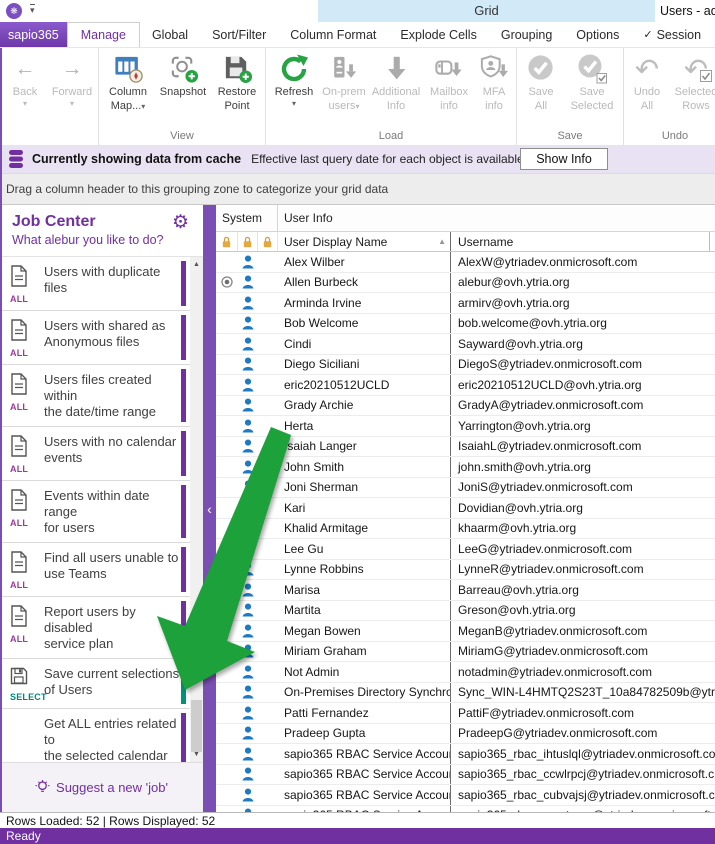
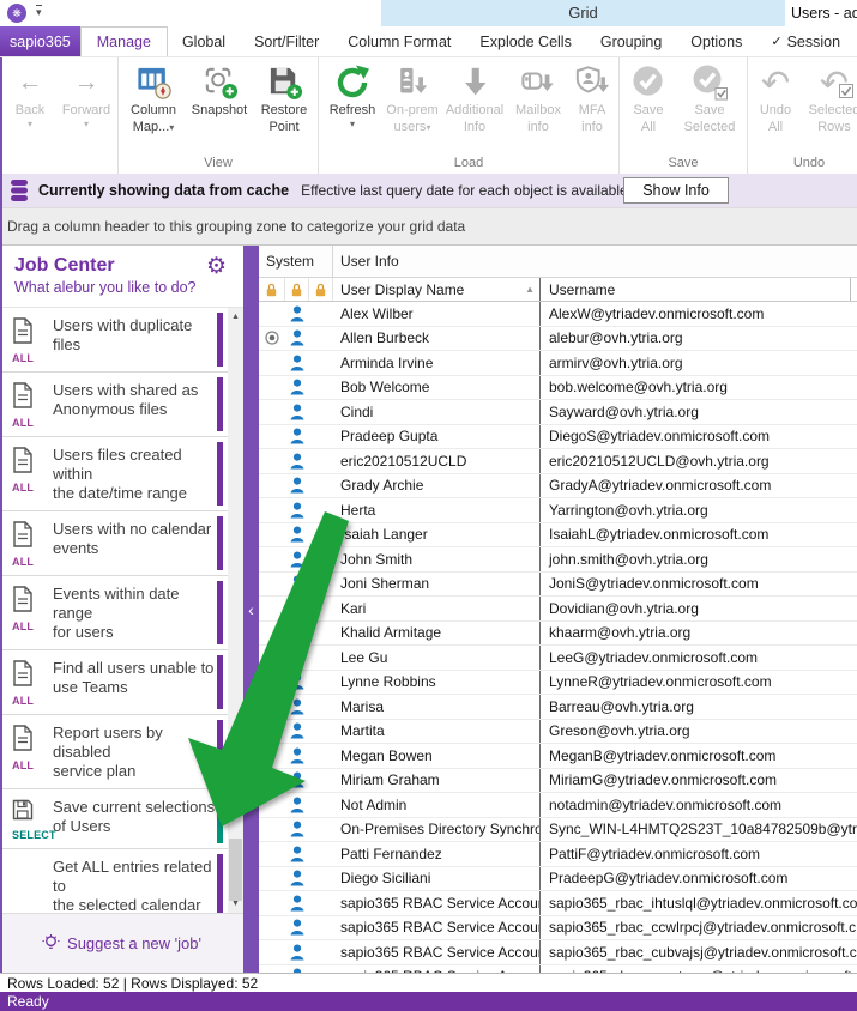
  ❋
  ▾
  Grid
  Users - ad
  sapio365
  Manage
  Global
  Sort/Filter
  Column Format
  Explode Cells
  Grouping
  Options
  ✓
  Session
  ←
  Back
  ▾
  →
  Forward
  ▾
  Column
  Map...▾
  Snapshot
  Restore
  Point
  View
  Refresh
  ▾
  On-prem
  users▾
  Additional
  Info
  Mailbox
  info
  MFA
  info
  Load
  Save
  All
  Save
  Selected
  Save
  ↶
  Undo
  All
  ↶
  Selected
  Rows
  Undo
  Currently showing data from cache
  Effective last query date for each object is availabl
  Show Info
  Drag a column header to this grouping zone to categorize your grid data
  Job Center
  What alebur you like to do?
  ⚙
  ALL
  Users with duplicate files
  ALL
  Users with shared as
  Anonymous files
  ALL
  Users files created within
  the date/time range
  ALL
  Users with no calendar
  events
  ALL
  Events within date range
  for users
  ALL
  Find all users unable to
  use Teams
  ALL
  Report users by disabled
  service plan
  SELECT
  Save current selections
  of Users
  Get ALL entries related to
  the selected calendar
  Suggest a new 'job'
  ‹
  System
  User Info
  User Display Name
  ▲
  Username
  Alex Wilber
  AlexW@ytriadev.onmicrosoft.com
  Allen Burbeck
  alebur@ovh.ytria.org
  Arminda Irvine
  armirv@ovh.ytria.org
  Bob Welcome
  bob.welcome@ovh.ytria.org
  Cindi
  Sayward@ovh.ytria.org
- Diego Siciliani
+ Pradeep Gupta
  DiegoS@ytriadev.onmicrosoft.com
  eric20210512UCLD
  eric20210512UCLD@ovh.ytria.org
  Grady Archie
  GradyA@ytriadev.onmicrosoft.com
  Herta
  Yarrington@ovh.ytria.org
  saiah Langer
  IsaiahL@ytriadev.onmicrosoft.com
  John Smith
  john.smith@ovh.ytria.org
  Joni Sherman
  JoniS@ytriadev.onmicrosoft.com
  Kari
  Dovidian@ovh.ytria.org
  Khalid Armitage
  khaarm@ovh.ytria.org
  Lee Gu
  LeeG@ytriadev.onmicrosoft.com
  Lynne Robbins
  LynneR@ytriadev.onmicrosoft.com
  Marisa
  Barreau@ovh.ytria.org
  Martita
  Greson@ovh.ytria.org
  Megan Bowen
  MeganB@ytriadev.onmicrosoft.com
  Miriam Graham
  MiriamG@ytriadev.onmicrosoft.com
  Not Admin
  notadmin@ytriadev.onmicrosoft.com
  On-Premises Directory Synchro
  Sync_WIN-L4HMTQ2S23T_10a84782509b@ytr
  Patti Fernandez
  PattiF@ytriadev.onmicrosoft.com
- Pradeep Gupta
+ Diego Siciliani
  PradeepG@ytriadev.onmicrosoft.com
  sapio365 RBAC Service Accou
  sapio365_rbac_ihtuslql@ytriadev.onmicrosoft.co
  sapio365 RBAC Service Accou
  sapio365_rbac_ccwlrpcj@ytriadev.onmicrosoft.c
  sapio365 RBAC Service Accou
  sapio365_rbac_cubvajsj@ytriadev.onmicrosoft.c
  Rows Loaded: 52 | Rows Displayed: 52
  Ready
